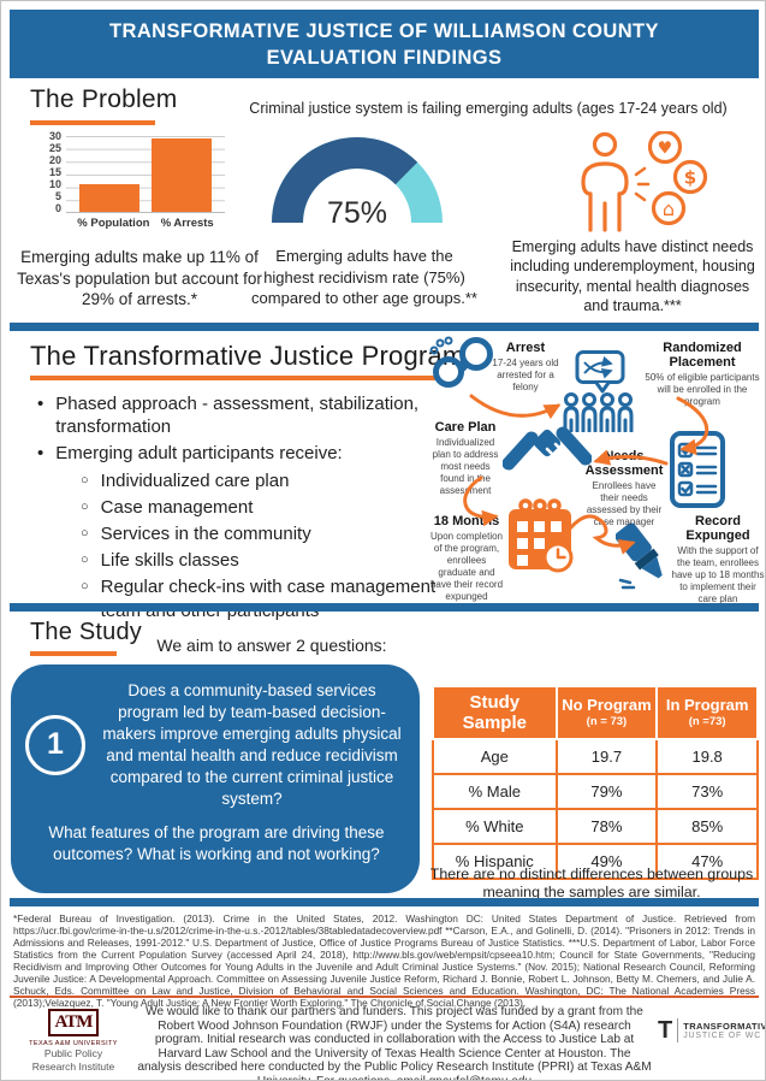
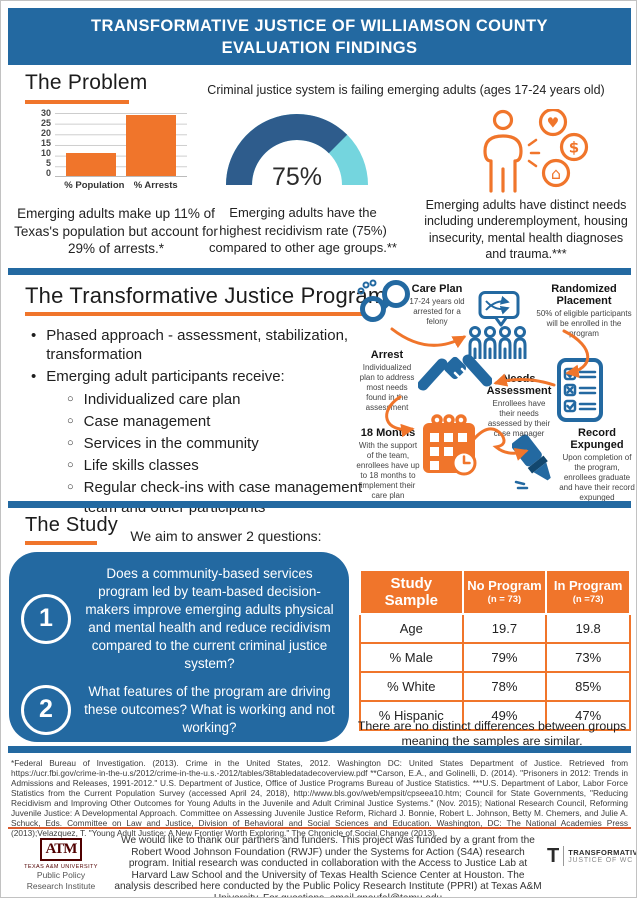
  TRANSFORMATIVE JUSTICE OF WILLIAMSON COUNTY
  EVALUATION FINDINGS
  The Problem
  Criminal justice system is failing emerging adults (ages 17-24 years old)
  30
  25
  20
  15
  10
  5
  0
  % Population
  % Arrests
  Emerging adults make up 11% of Texas's population but account for 29% of arrests.*
  75%
  Emerging adults have the highest recidivism rate (75%) compared to other age groups.**
  ♥
  $
  ⌂
  Emerging adults have distinct needs including underemployment, housing insecurity, mental health diagnoses and trauma.***
  The Transformative Justice Program
  •
  Phased approach - assessment, stabilization, transformation
  •
  Emerging adult participants receive:
  ○
  Individualized care plan
  ○
  Case management
  ○
  Services in the community
  ○
  Life skills classes
  ○
- Arrest
+ Care Plan
  17-24 years old arrested for a felony
  Randomized Placement
  50% of eligible participants will be enrolled in the rogram
- Care Plan
+ Arrest
  Individualized plan to address most needs found ine assesment
  N Assessment
  Enrollees have their needs assessed by their cse manager
  18 Months
- Upon completion of the program, enrollees graduate and have their record expunged
+ With the support of the team, enrollees have up to 18 months to implement their care plan
  Record Expunged
- With the support of the team, enrollees have up to 18 months to implement their care plan
+ Upon completion of the program, enrollees graduate and have their record expunged
  The Study
  We aim to answer 2 questions:
  1
  Does a community-based services program led by team-based decision-makers improve emerging adults physical and mental health and reduce recidivism compared to the current criminal justice system?
+ 2
  What features of the program are driving these outcomes? What is working and not working?
  Study Sample	No Program (n = 73)	In Program (n =73)
  Age	19.7	19.8
  % Male	79%	73%
  % White	78%	85%
  % Hispanic	49%	47%
  There are no distinct differences between groups meaning the samples are similar.
  *Federal Bureau of Investigation. (2013). Crime in the United States, 2012. Washington DC: United States Department of Justice. Retrieved from https://ucr.fbi.gov/crime-in-the-u.s/2012/crime-in-the-u.s.-2012/tables/38tabledatadecoverview.pdf **Carson, E.A., and Golinelli, D. (2014). "Prisoners in 2012: Trends in Admissions and Releases, 1991-2012." U.S. Department of Justice, Office of Justice Programs Bureau of Justice Statistics. ***U.S. Department of Labor, Labor Force Statistics from the Current Population Survey (accessed April 24, 2018), http://www.bls.gov/web/empsit/cpseea10.htm; Council for State Governments, "Reducing Recidivism and Improving Other Outcomes for Young Adults in the Juvenile and Adult Criminal Justice Systems." (Nov. 2015); National Research Council, Reforming Juvenile Justice: A Developmental Approach. Committee on Assessing Juvenile Justice Reform, Richard J. Bonnie, Robert L. Johnson, Betty M. Chemers, and Julie A. Schuck, Eds. Committee on Law and Justice, Division of Behavioral and Social Sciences and Education. Washington, DC: The National Academies Press (2013);Velazquez, T. "Young Adult Justice: A New Frontier Worth Exploring." The Chronicle of Social Change (2013).
  ATM
  Public Policy
  Research Institute
  We would like to thank our partners and funders. This project was funded by a grant from the Robert Wood Johnson Foundation (RWJF) under the Systems for Action (S4A) research program. Initial research was conducted in collaboration with the Access to Justice Lab at Harvard Law School and the University of Texas Health Science Center at Houston. The analysis described here conducted by the Public Policy Research Institute (PPRI) at Texas A&M
  T
  TRANSFORMATIV
